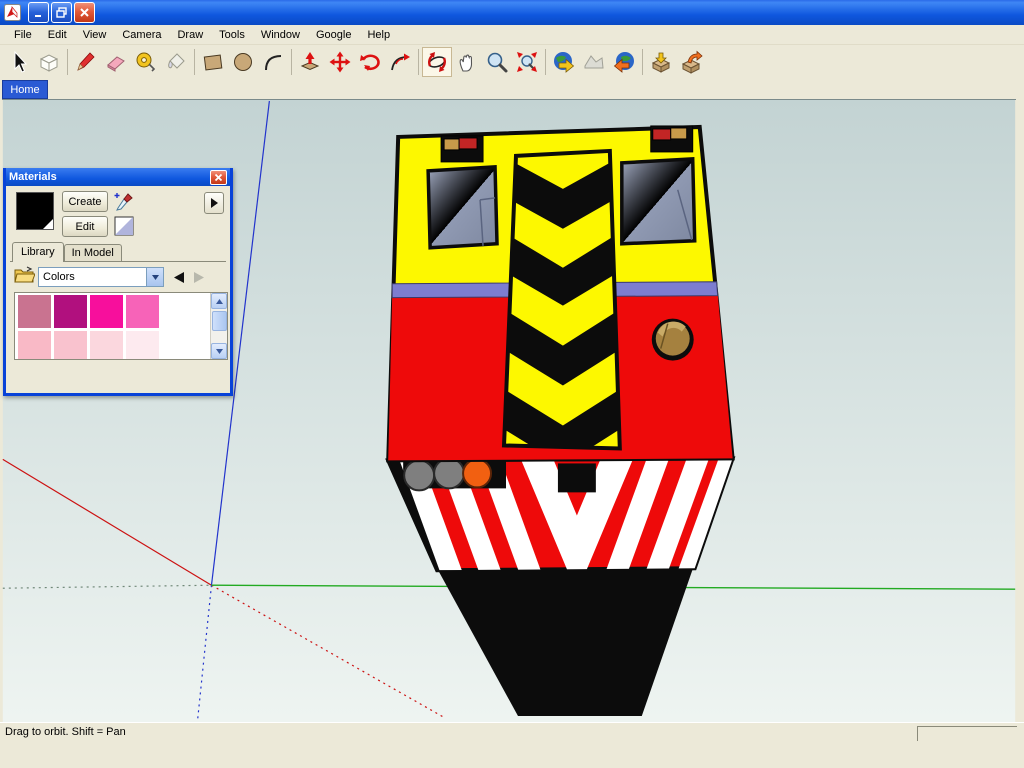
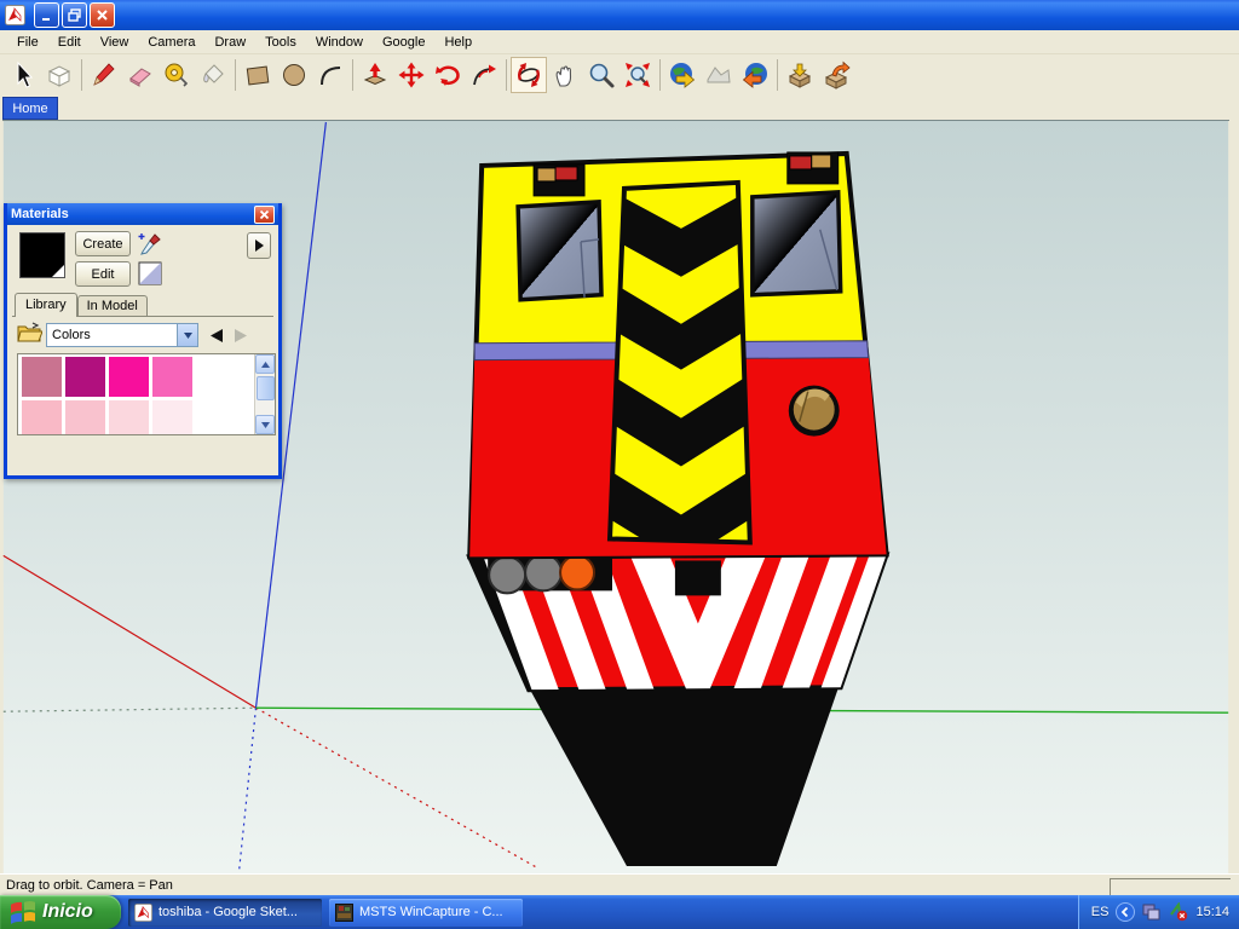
  File
  Edit
  View
  Camera
  Draw
  Tools
  Window
  Google
  Help
  Home
  Materials
  Create
  Edit
  Library
  In Model
  Colors
- Drag to orbit. Shift = Pan
+ Drag to orbit. Camera = Pan
+ Inicio
+ toshiba - Google Sket...
+ MSTS WinCapture - C...
+ ES
+ 15:14
